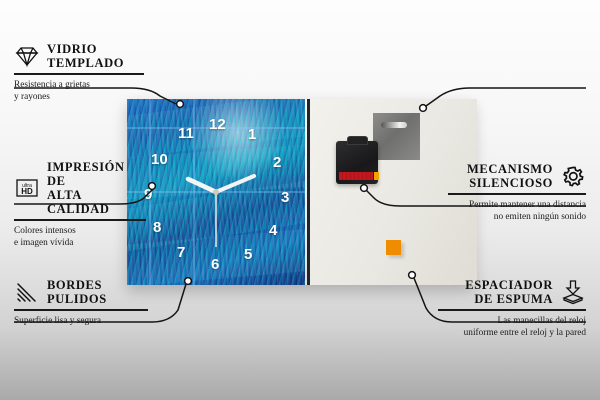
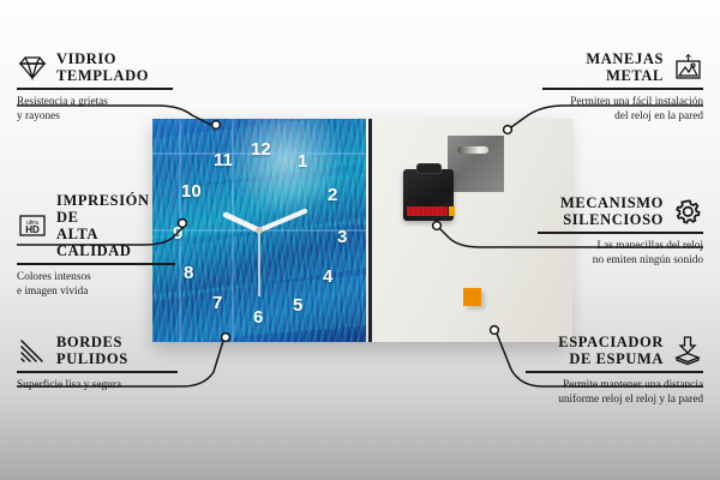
  12
  1
  2
  3
  4
  5
  6
  7
  8
  10
  11
  VIDRIO
  TEMPLADO
  Resistencia a grietas
  y rayones
  HD
  IMPRESIÓN DE
  ALTA CALIDAD
  Colores intensos
  e imagen vívida
  BORDES
  PULIDOS
  Superficie lisa y segura
+ MANEJAS
+ METAL
+ Permiten una fácil instalación
+ del reloj en la pared
  MECANISMO
  SILENCIOSO
- Permite mantener una distancia
+ Las manecillas del reloj
  no emiten ningún sonido
  ESPACIADOR
  DE ESPUMA
- Las manecillas del reloj
+ Permite mantener una distancia
- uniforme entre el reloj y la pared
+ uniforme reloj el reloj y la pared
